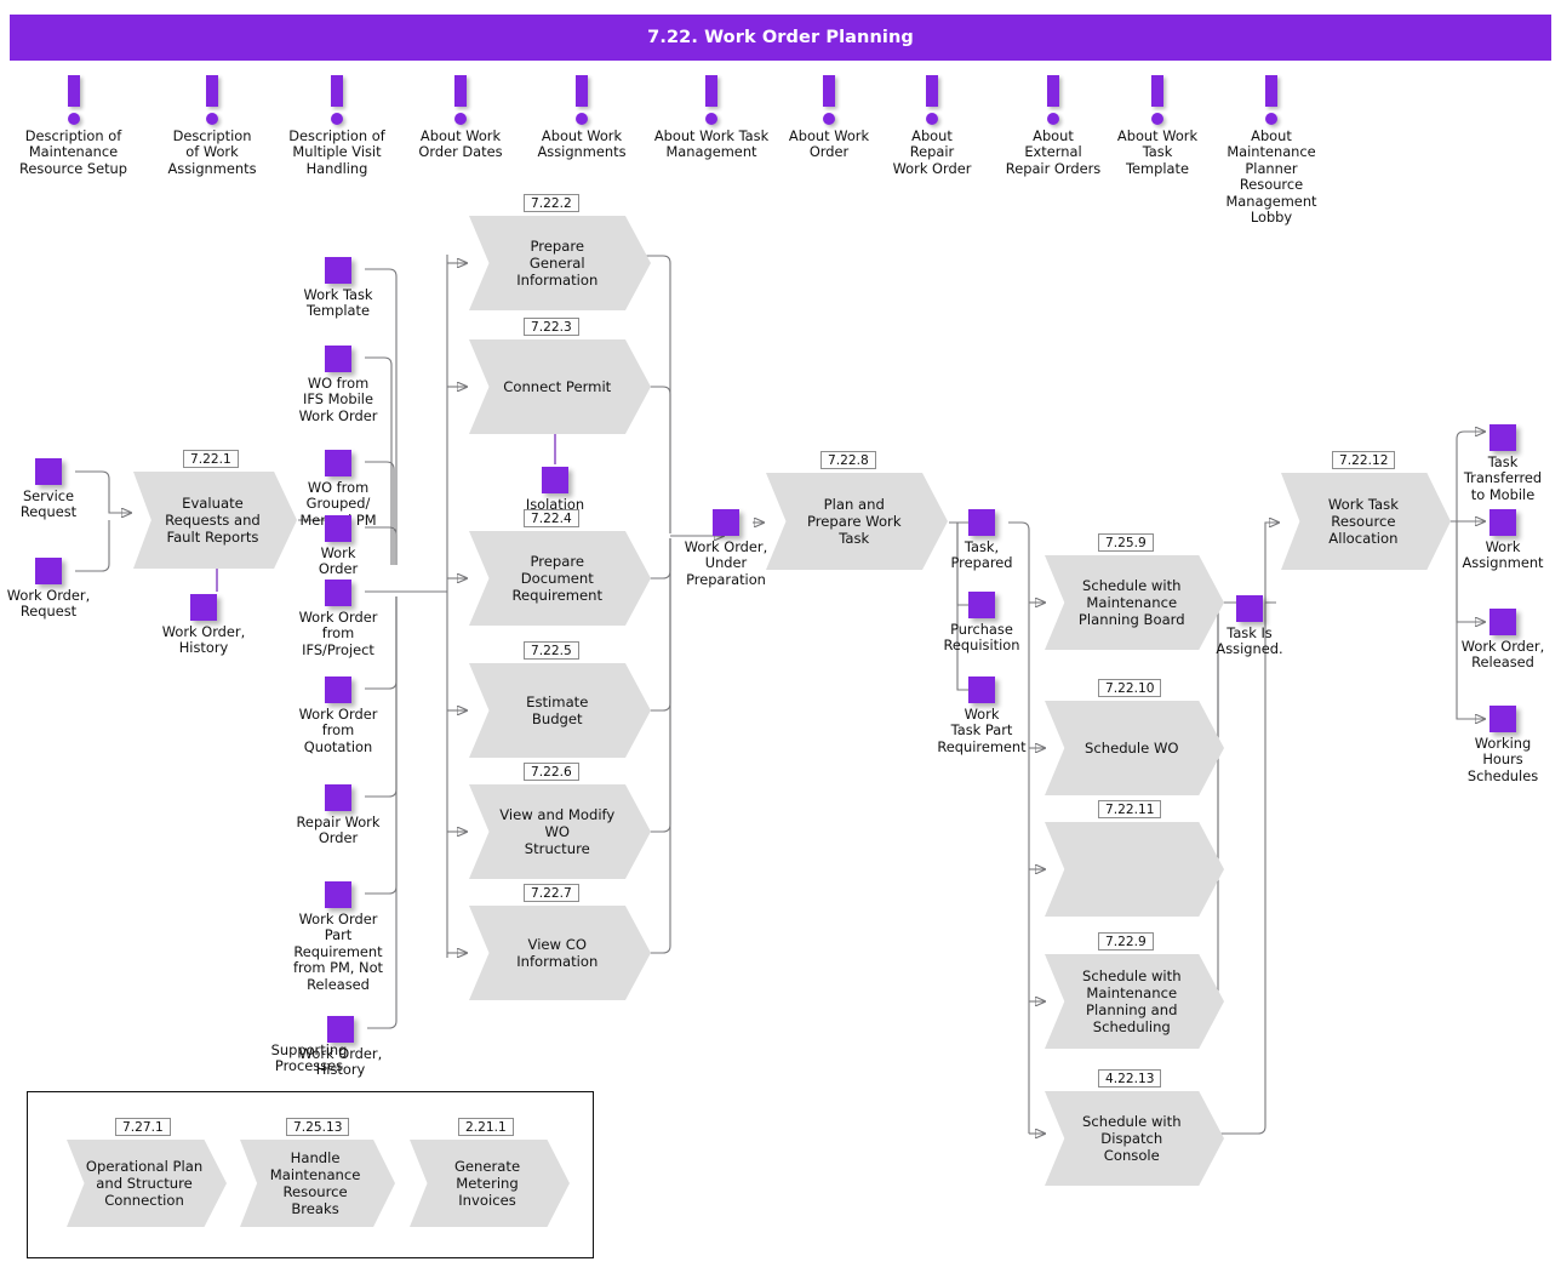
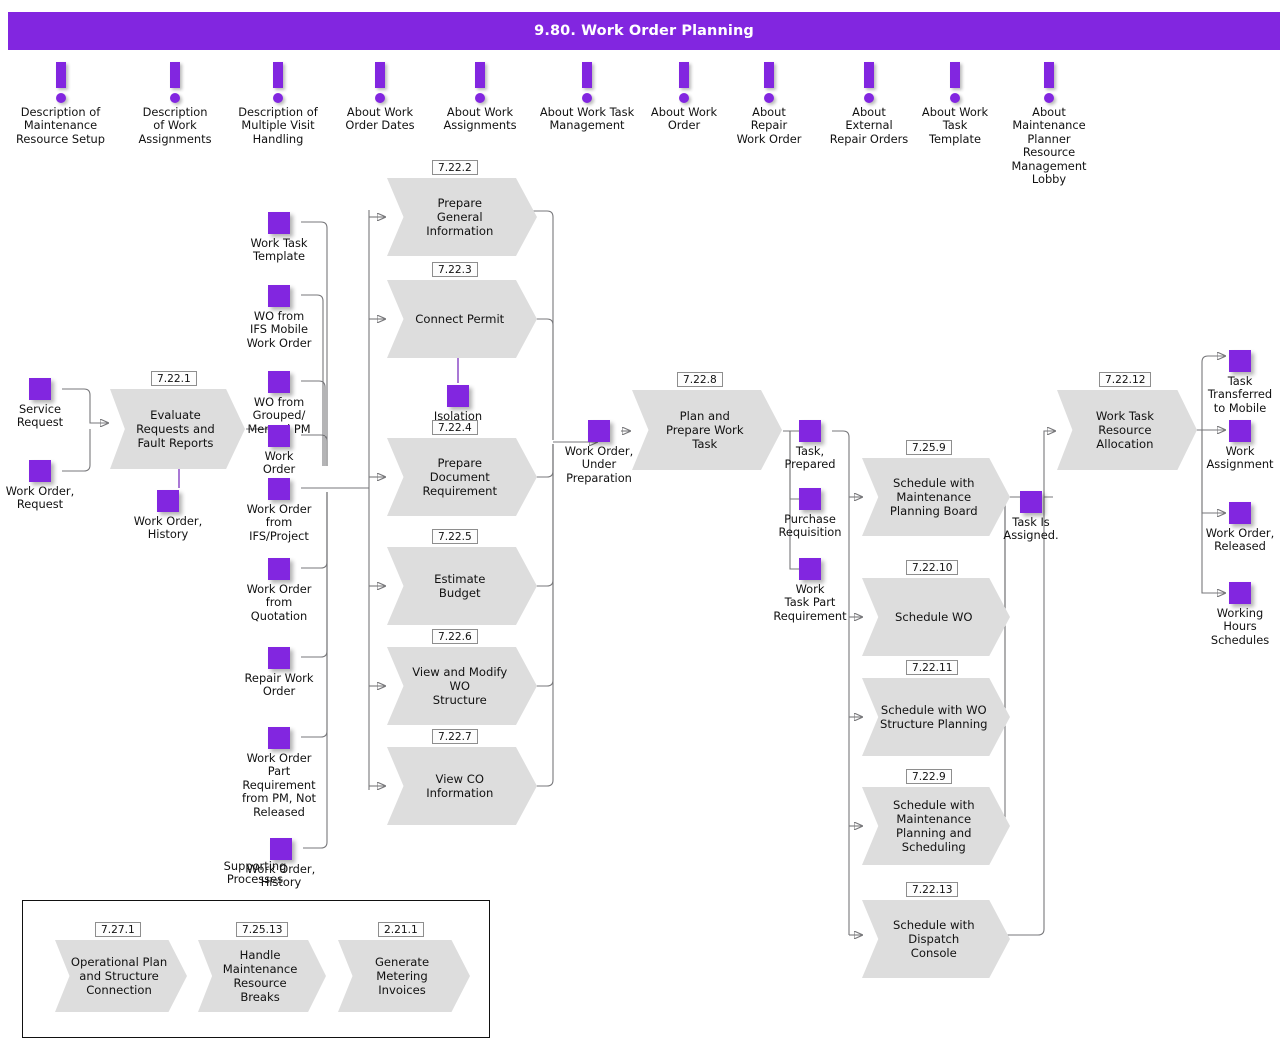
- 7.22. Work Order Planning
+ 9.80. Work Order Planning
  Description of
  Maintenance
  Resource Setup
  Description
  of Work
  Assignments
  Description of
  Multiple Visit
  Handling
  About Work
  Order Dates
  About Work
  Assignments
  About Work Task
  Management
  About Work
  Order
  About
  Repair
  Work Order
  About
  External
  Repair Orders
  About Work
  Task
  Template
  About
  Maintenance
  Planner
  Resource
  Management
  Lobby
  Service
  Request
  Work Order,
  Request
  Work Order,
  History
  Work Task
  Template
  WO from
  IFS Mobile
  Work Order
  WO from
  Grouped/
  Work
  Order
  Work Order
  from
  IFS/Project
  Work Order
  from
  Quotation
  Repair Work
  Order
  Work Order
  Part
  Requirement
  from PM, Not
  Released
  Work Order,
  History
  Isolation
  Work Order,
  Under
  Preparation
  Task,
  Prepared
  Purchase
  Requisition
  Work
  Task Part
  Requirement
  Task Is
  Assigned.
  Task
  Transferred
  to Mobile
  Work
  Assignment
  Work Order,
  Released
  Working
  Hours
  Schedules
  7.22.1
  Evaluate
  Requests and
  Fault Reports
  7.22.2
  Prepare
  General
  Information
  7.22.3
  Connect Permit
  7.22.4
  Prepare
  Document
  Requirement
  7.22.5
  Estimate
  Budget
  7.22.6
  View and Modify WO
  Structure
  7.22.7
  View CO
  Information
  7.22.8
  Plan and
  Prepare Work
  Task
  7.25.9
  Schedule with
  Maintenance
  Planning Board
  7.22.10
  Schedule WO
  7.22.11
+ Schedule with WO
+ Structure Planning
  7.22.9
  Schedule with
  Maintenance
  Planning and
  Scheduling
- 4.22.13
+ 7.22.13
  Schedule with
  Dispatch
  Console
  7.22.12
  Work Task
  Resource
  Allocation
  Supporting
  Processes
  7.27.1
  Operational Plan
  and Structure
  Connection
  7.25.13
  Handle
  Maintenance
  Resource
  Breaks
  2.21.1
  Generate
  Metering
  Invoices
